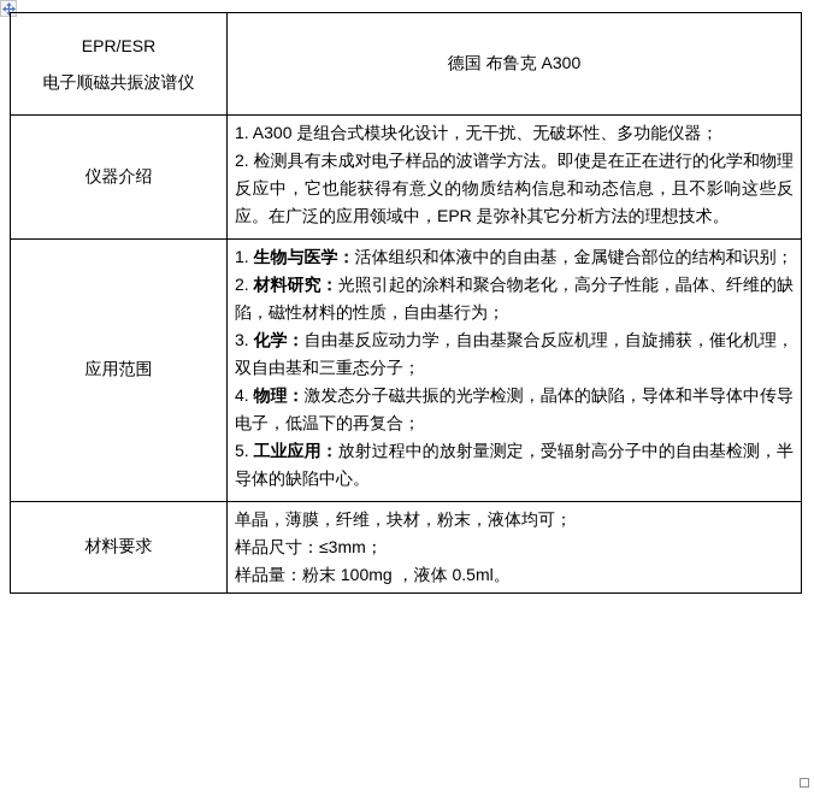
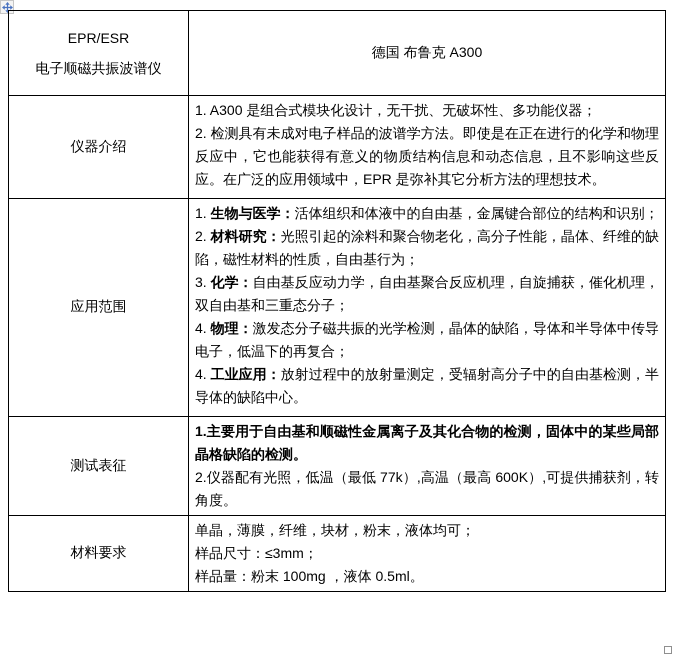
  EPR/ESR 电子顺磁共振波谱仪	德国 布鲁克 A300
  仪器介绍	1. A300 是组合式模块化设计，无干扰、无破坏性、多功能仪器； 2. 检测具有未成对电子样品的波谱学方法。即使是在正在进行的化学和物理反应中，它也能获得有意义的物质结构信息和动态信息，且不影响这些反应。在广泛的应用领域中，EPR 是弥补其它分析方法的理想技术。
- 应用范围	1. 生物与医学：活体组织和体液中的自由基，金属键合部位的结构和识别； 2. 材料研究：光照引起的涂料和聚合物老化，高分子性能，晶体、纤维的缺陷，磁性材料的性质，自由基行为； 3. 化学：自由基反应动力学，自由基聚合反应机理，自旋捕获，催化机理，双自由基和三重态分子； 4. 物理：激发态分子磁共振的光学检测，晶体的缺陷，导体和半导体中传导电子，低温下的再复合； 5. 工业应用：放射过程中的放射量测定，受辐射高分子中的自由基检测，半导体的缺陷中心。
+ 应用范围	1. 生物与医学：活体组织和体液中的自由基，金属键合部位的结构和识别； 2. 材料研究：光照引起的涂料和聚合物老化，高分子性能，晶体、纤维的缺陷，磁性材料的性质，自由基行为； 3. 化学：自由基反应动力学，自由基聚合反应机理，自旋捕获，催化机理，双自由基和三重态分子； 4. 物理：激发态分子磁共振的光学检测，晶体的缺陷，导体和半导体中传导电子，低温下的再复合； 4. 工业应用：放射过程中的放射量测定，受辐射高分子中的自由基检测，半导体的缺陷中心。
+ 测试表征	1.主要用于自由基和顺磁性金属离子及其化合物的检测，固体中的某些局部晶格缺陷的检测。 2.仪器配有光照，低温（最低 77k）,高温（最高 600K）,可提供捕获剂，转角度。
  材料要求	单晶，薄膜，纤维，块材，粉末，液体均可； 样品尺寸：≤3mm； 样品量：粉末 100mg ，液体 0.5ml。
